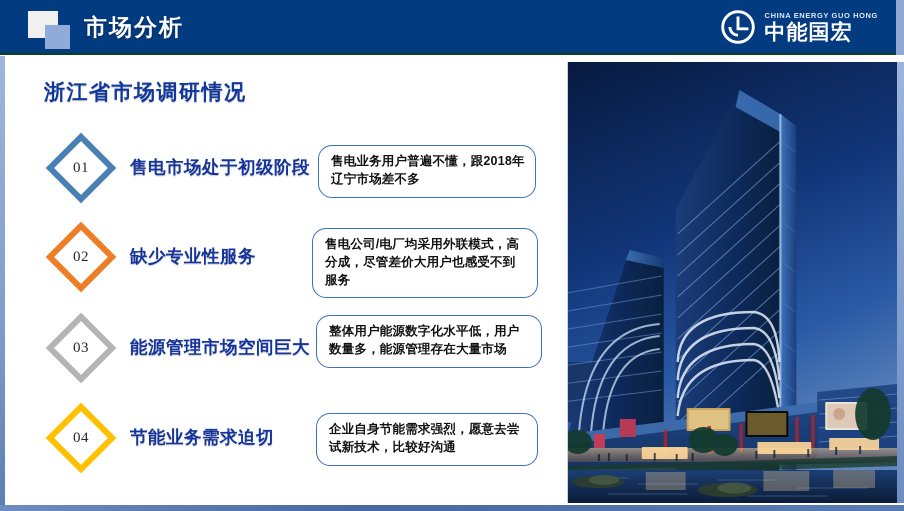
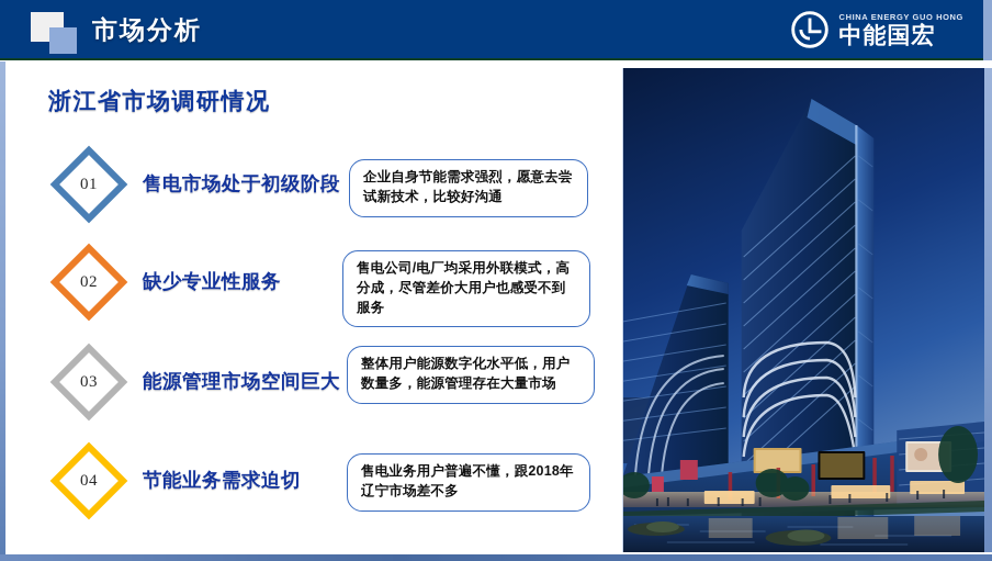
  市场分析
  CHINA ENERGY GUO HONG
  中能国宏
  浙江省市场调研情况
  01
  售电市场处于初级阶段
- 售电业务用户普遍不懂，跟2018年辽宁市场差不多
+ 企业自身节能需求强烈，愿意去尝试新技术，比较好沟通
  02
  缺少专业性服务
  售电公司/电厂均采用外联模式，高分成，尽管差价大用户也感受不到服务
  03
  能源管理市场空间巨大
  整体用户能源数字化水平低，用户数量多，能源管理存在大量市场
  04
  节能业务需求迫切
- 企业自身节能需求强烈，愿意去尝试新技术，比较好沟通
+ 售电业务用户普遍不懂，跟2018年辽宁市场差不多
